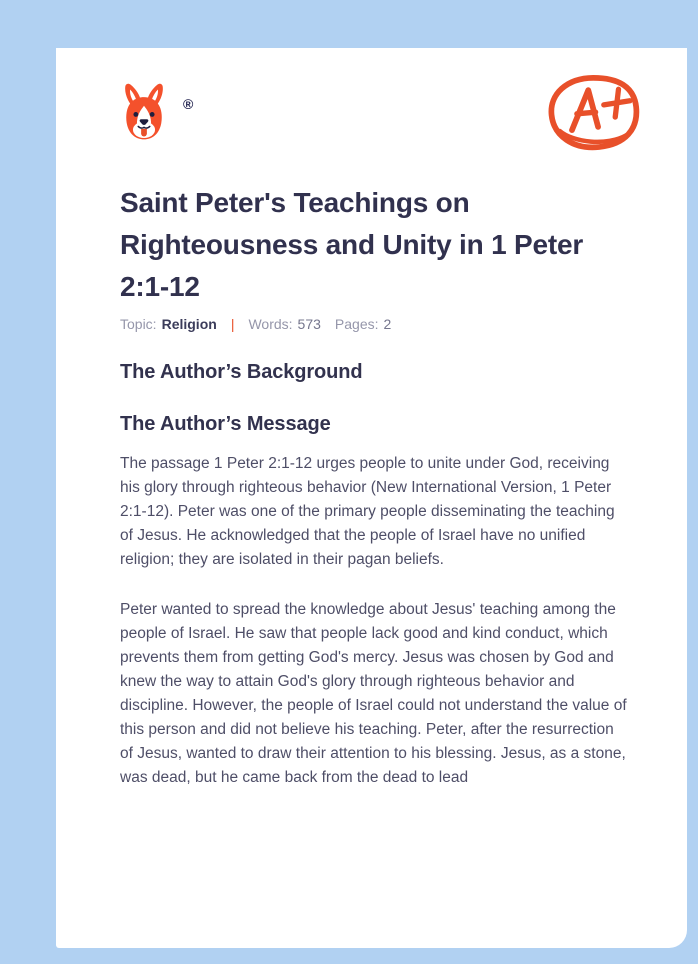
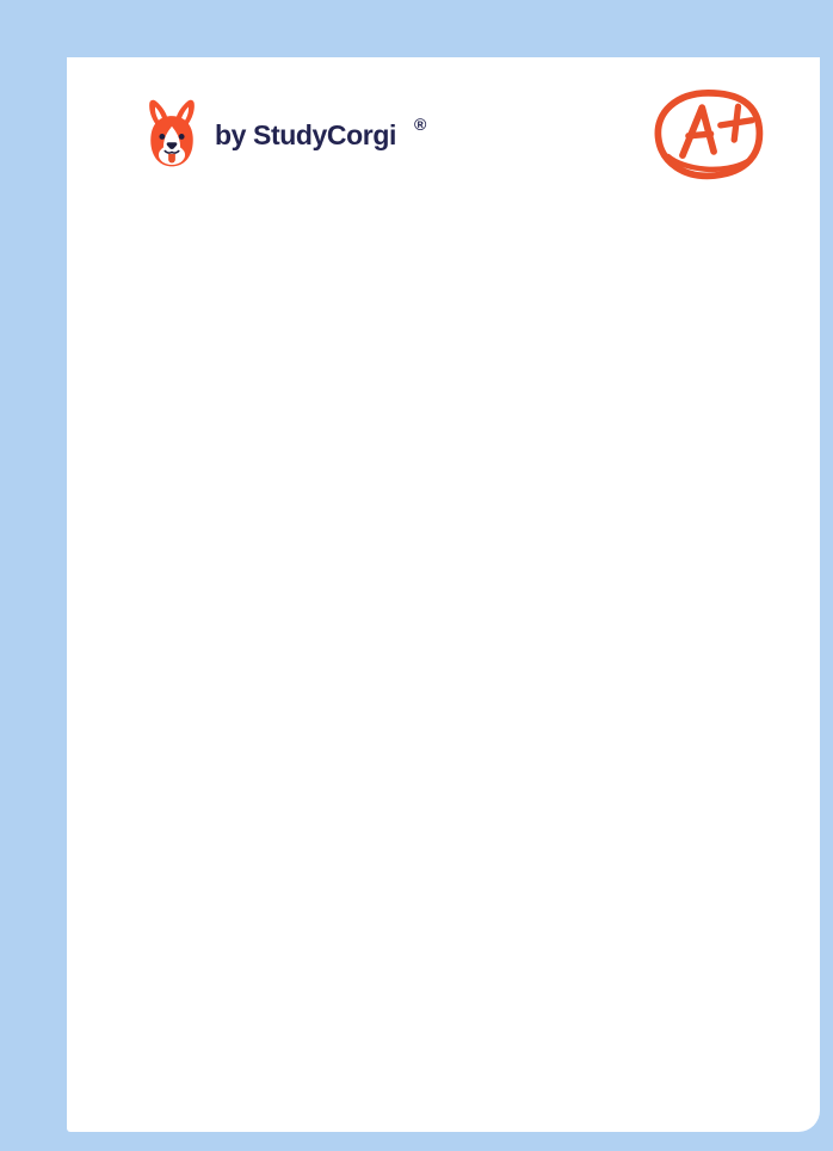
+ by StudyCorgi
  ®
- Saint Peter's Teachings on Righteousness and Unity in 1 Peter 2:1-12
- Topic:
- Religion
- |
- Words:
- 573
- Pages:
- 2
- The Author’s Background
- The Author’s Message
- The passage 1 Peter 2:1-12 urges people to unite under God, receiving his glory through righteous behavior (New International Version, 1 Peter 2:1-12). Peter was one of the primary people disseminating the teaching of Jesus. He acknowledged that the people of Israel have no unified religion; they are isolated in their pagan beliefs.
- Peter wanted to spread the knowledge about Jesus' teaching among the people of Israel. He saw that people lack good and kind conduct, which prevents them from getting God's mercy. Jesus was chosen by God and knew the way to attain God's glory through righteous behavior and discipline. However, the people of Israel could not understand the value of this person and did not believe his teaching. Peter, after the resurrection of Jesus, wanted to draw their attention to his blessing. Jesus, as a stone, was dead, but he came back from the dead to lead
